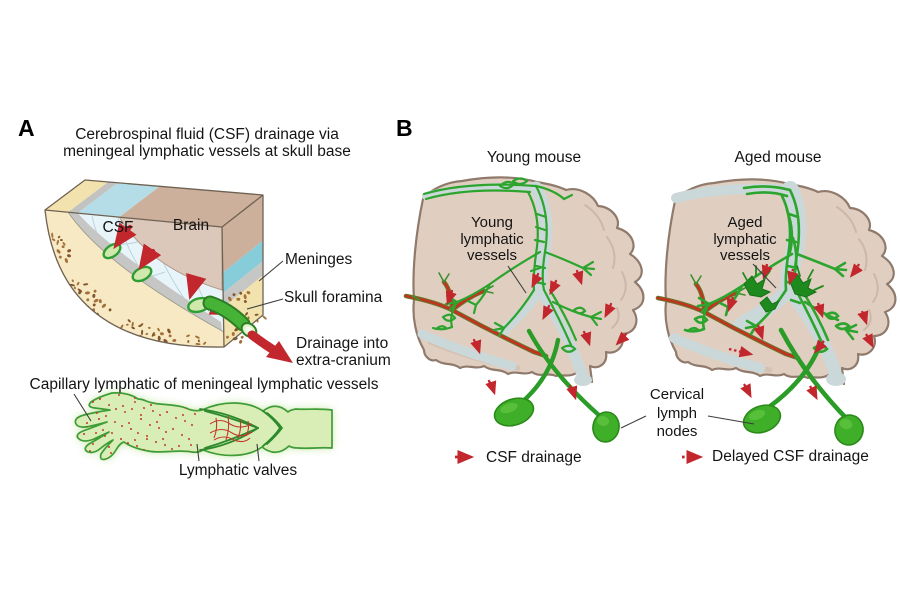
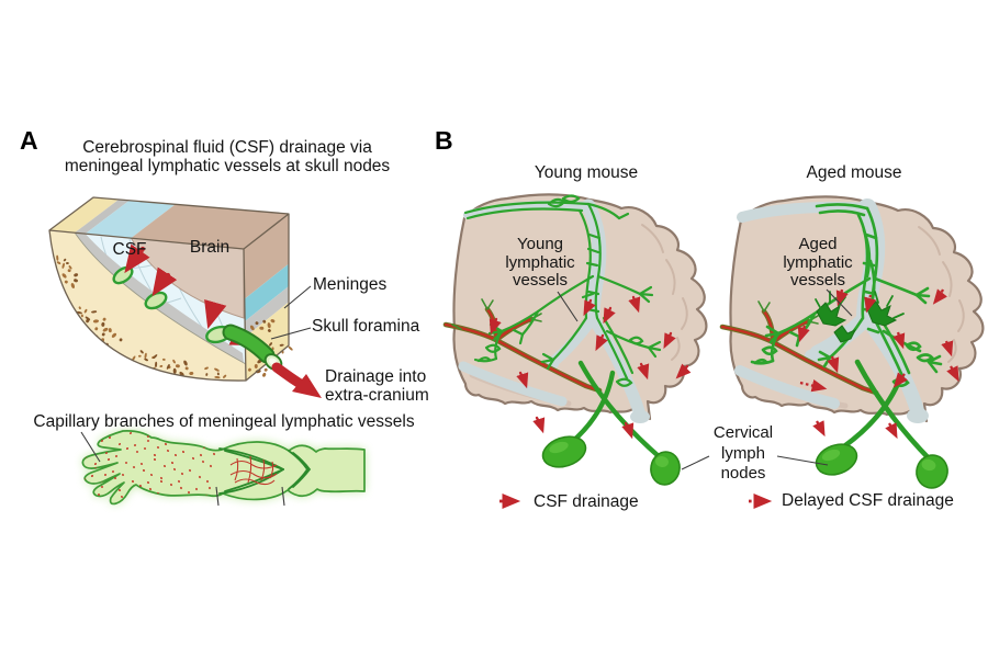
  A
  Cerebrospinal fluid (CSF) drainage via
- meningeal lymphatic vessels at skull base
+ meningeal lymphatic vessels at skull nodes
  CSF
  Brain
  Meninges
  Skull foramina
  Drainage into
  extra-cranium
- Capillary lymphatic of meningeal lymphatic vessels
+ Capillary branches of meningeal lymphatic vessels
- Lymphatic valves
  B
  Young mouse
  Aged mouse
  Young
  lymphatic
  vessels
  Aged
  lymphatic
  vessels
  Cervical
  lymph
  nodes
  CSF drainage
  Delayed CSF drainage
